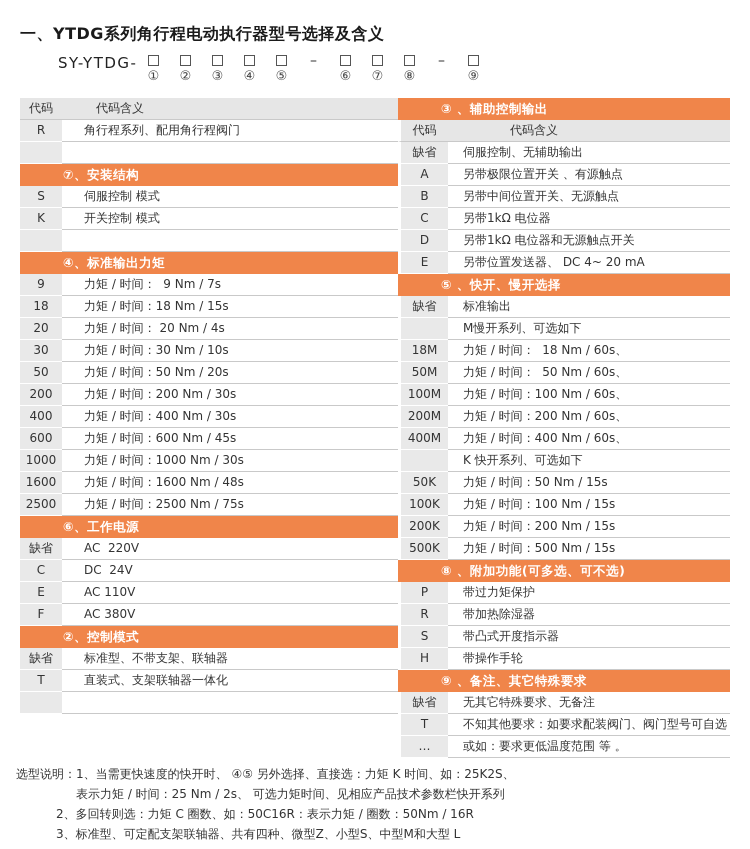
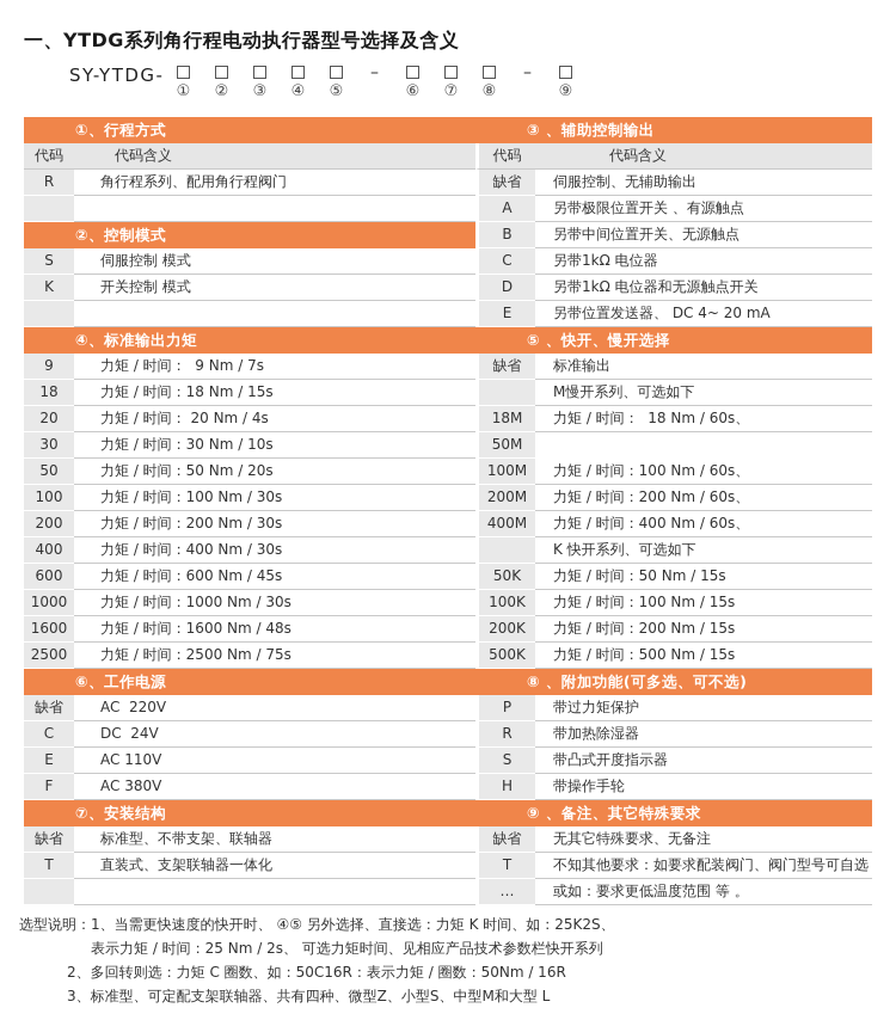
  一、YTDG系列角行程电动执行器型号选择及含义
  SY-YTDG-
  ①
  ②
  ③
  ④
  ⑤
  –
  ⑥
  ⑦
  ⑧
  –
  ⑨
+ ①、行程方式
  代码
  代码含义
  R
  角行程系列、配用角行程阀门
- ⑦、安装结构
+ ②、控制模式
  S
  伺服控制 模式
  K
  开关控制 模式
  ④、标准输出力矩
  9
  力矩 / 时间： 9 Nm / 7s
  18
  力矩 / 时间：18 Nm / 15s
  20
  力矩 / 时间： 20 Nm / 4s
  30
  力矩 / 时间：30 Nm / 10s
  50
  力矩 / 时间：50 Nm / 20s
+ 100
+ 力矩 / 时间：100 Nm / 30s
  200
  力矩 / 时间：200 Nm / 30s
  400
  力矩 / 时间：400 Nm / 30s
  600
  力矩 / 时间：600 Nm / 45s
  1000
  力矩 / 时间：1000 Nm / 30s
  1600
  力矩 / 时间：1600 Nm / 48s
  2500
  力矩 / 时间：2500 Nm / 75s
  ⑥、工作电源
  缺省
  AC 220V
  C
  DC 24V
  E
  AC 110V
  F
  AC 380V
- ②、控制模式
+ ⑦、安装结构
  缺省
  标准型、不带支架、联轴器
  T
  直装式、支架联轴器一体化
  ③ 、辅助控制输出
  代码
  代码含义
  缺省
  伺服控制、无辅助输出
  A
  另带极限位置开关 、有源触点
  B
  另带中间位置开关、无源触点
  C
  另带1kΩ 电位器
  D
  另带1kΩ 电位器和无源触点开关
  E
  另带位置发送器、 DC 4~ 20 mA
  ⑤ 、快开、慢开选择
  缺省
  标准输出
  M慢开系列、可选如下
  18M
  力矩 / 时间： 18 Nm / 60s、
  50M
- 力矩 / 时间： 50 Nm / 60s、
  100M
  力矩 / 时间：100 Nm / 60s、
  200M
  力矩 / 时间：200 Nm / 60s、
  400M
  力矩 / 时间：400 Nm / 60s、
  K 快开系列、可选如下
  50K
  力矩 / 时间：50 Nm / 15s
  100K
  力矩 / 时间：100 Nm / 15s
  200K
  力矩 / 时间：200 Nm / 15s
  500K
  力矩 / 时间：500 Nm / 15s
  ⑧ 、附加功能(可多选、可不选)
  P
  带过力矩保护
  R
  带加热除湿器
  S
  带凸式开度指示器
  H
  带操作手轮
  ⑨ 、备注、其它特殊要求
  缺省
  无其它特殊要求、无备注
  T
  不知其他要求：如要求配装阀门、阀门型号可自选
  …
  或如：要求更低温度范围 等 。
  选型说明：1、当需更快速度的快开时、 ④⑤ 另外选择、直接选：力矩 K 时间、如：25K2S、
  表示力矩 / 时间：25 Nm / 2s、 可选力矩时间、见相应产品技术参数栏快开系列
  2、多回转则选：力矩 C 圈数、如：50C16R：表示力矩 / 圈数：50Nm / 16R
  3、标准型、可定配支架联轴器、共有四种、微型Z、小型S、中型M和大型 L
